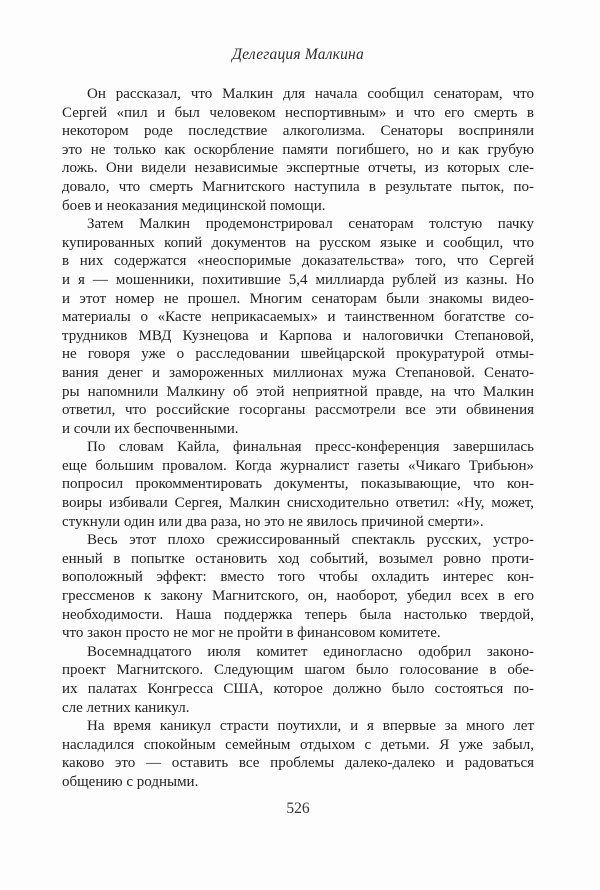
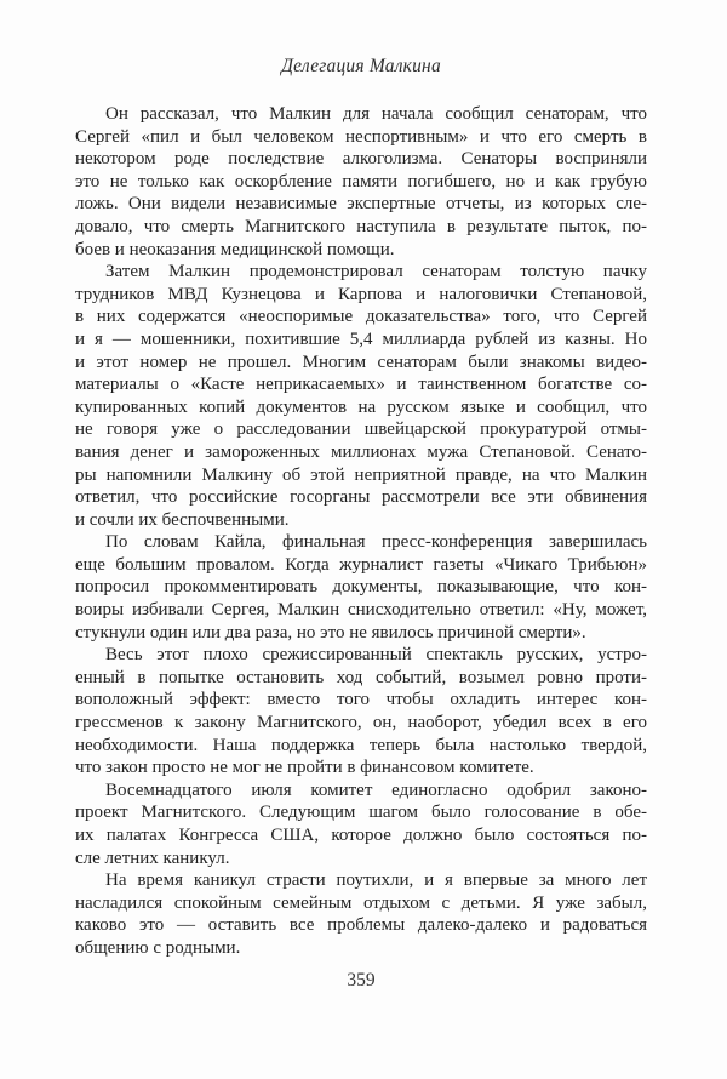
  Делегация Малкина
  Он рассказал, что Малкин для начала сообщил сенаторам, что
  Сергей «пил и был человеком неспортивным» и что его смерть в
  некотором роде последствие алкоголизма. Сенаторы восприняли
  это не только как оскорбление памяти погибшего, но и как грубую
  ложь. Они видели независимые экспертные отчеты, из которых сле-
  довало, что смерть Магнитского наступила в результате пыток, по-
  боев и неоказания медицинской помощи.
  Затем Малкин продемонстрировал сенаторам толстую пачку
- купированных копий документов на русском языке и сообщил, что
+ трудников МВД Кузнецова и Карпова и налоговички Степановой,
  в них содержатся «неоспоримые доказательства» того, что Сергей
  и я — мошенники, похитившие 5,4 миллиарда рублей из казны. Но
  и этот номер не прошел. Многим сенаторам были знакомы видео-
  материалы о «Касте неприкасаемых» и таинственном богатстве со-
- трудников МВД Кузнецова и Карпова и налоговички Степановой,
+ купированных копий документов на русском языке и сообщил, что
  не говоря уже о расследовании швейцарской прокуратурой отмы-
  вания денег и замороженных миллионах мужа Степановой. Сенато-
  ры напомнили Малкину об этой неприятной правде, на что Малкин
  ответил, что российские госорганы рассмотрели все эти обвинения
  и сочли их беспочвенными.
  По словам Кайла, финальная пресс-конференция завершилась
  еще большим провалом. Когда журналист газеты «Чикаго Трибьюн»
  попросил прокомментировать документы, показывающие, что кон-
  воиры избивали Сергея, Малкин снисходительно ответил: «Ну, может,
  стукнули один или два раза, но это не явилось причиной смерти».
  Весь этот плохо срежиссированный спектакль русских, устро-
  енный в попытке остановить ход событий, возымел ровно проти-
  воположный эффект: вместо того чтобы охладить интерес кон-
  грессменов к закону Магнитского, он, наоборот, убедил всех в его
  необходимости. Наша поддержка теперь была настолько твердой,
  что закон просто не мог не пройти в финансовом комитете.
  Восемнадцатого июля комитет единогласно одобрил законо-
  проект Магнитского. Следующим шагом было голосование в обе-
  их палатах Конгресса США, которое должно было состояться по-
  сле летних каникул.
  На время каникул страсти поутихли, и я впервые за много лет
  насладился спокойным семейным отдыхом с детьми. Я уже забыл,
  каково это — оставить все проблемы далеко-далеко и радоваться
  общению с родными.
- 526
+ 359
